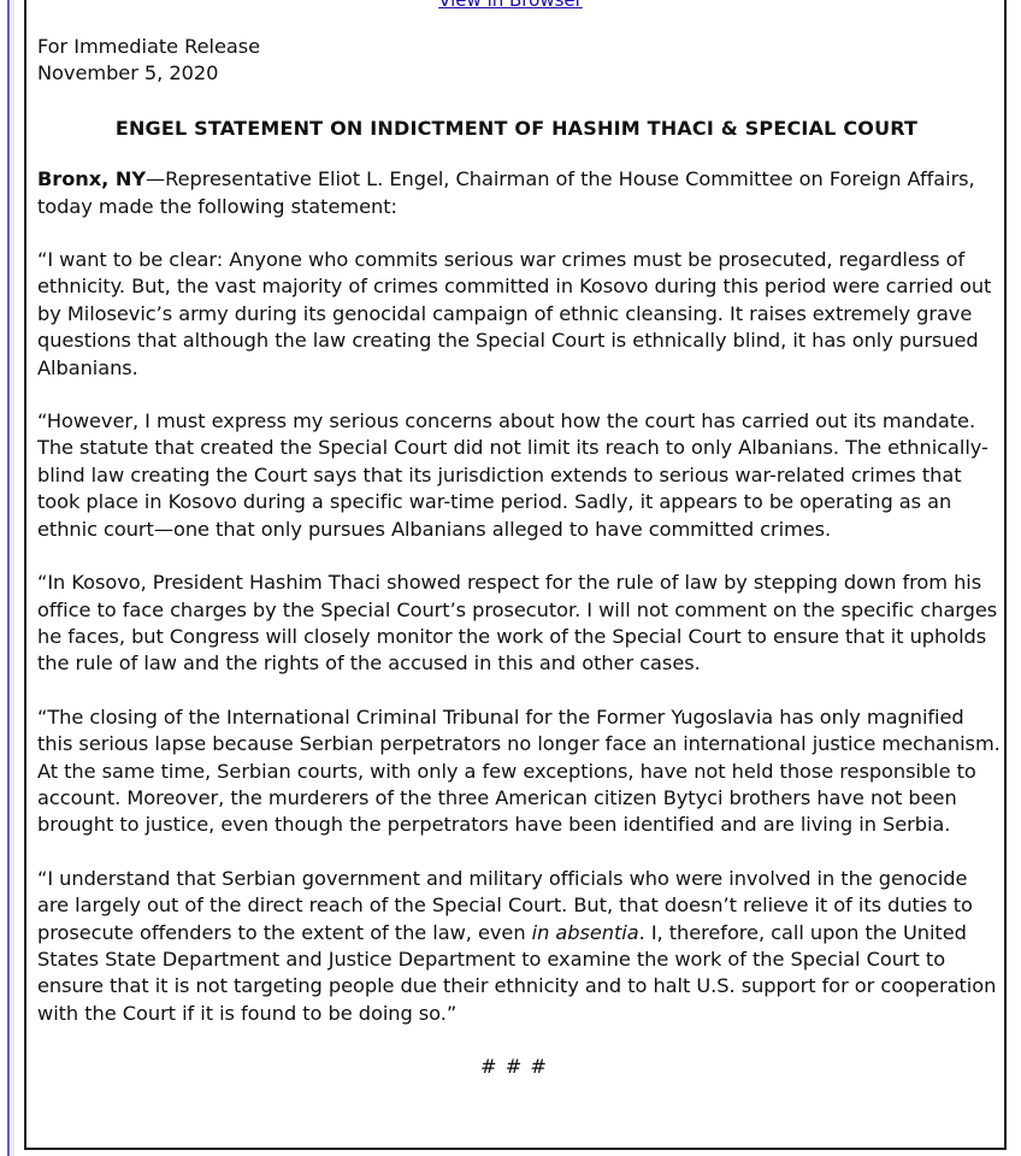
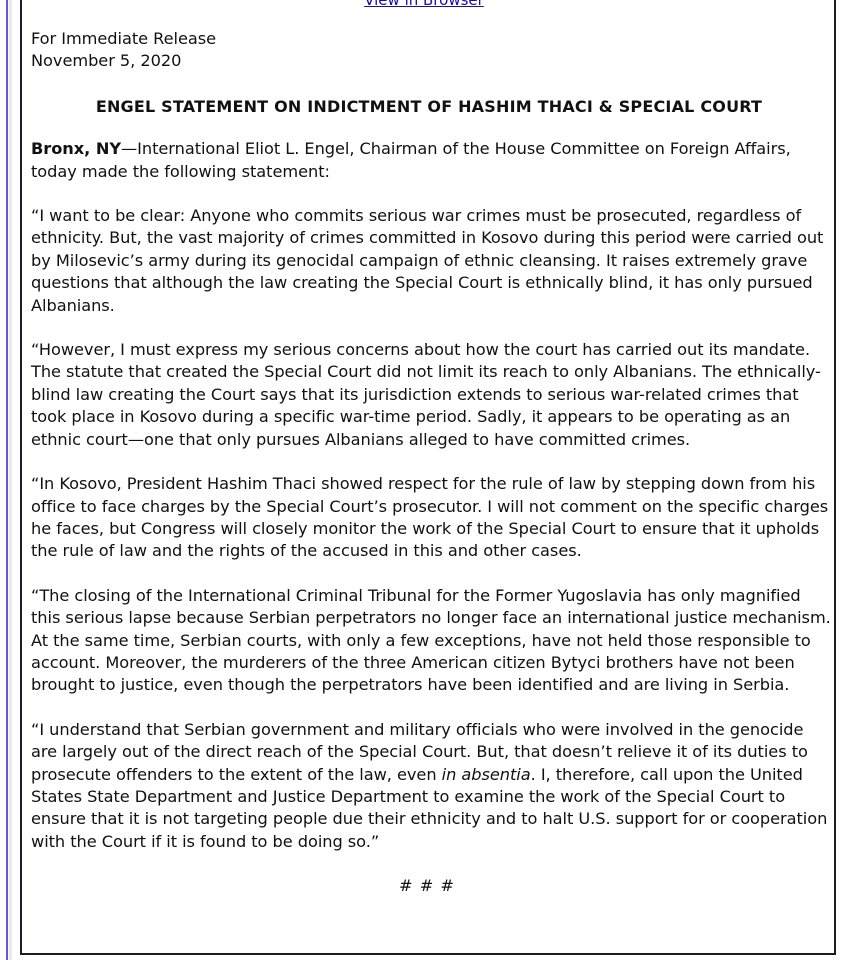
  View in Browser
  For Immediate Release
  November 5, 2020
  ENGEL STATEMENT ON INDICTMENT OF HASHIM THACI & SPECIAL COURT
- Bronx, NY—Representative Eliot L. Engel, Chairman of the House Committee on Foreign Affairs, today made the following statement:
+ Bronx, NY—International Eliot L. Engel, Chairman of the House Committee on Foreign Affairs, today made the following statement:
  “I want to be clear: Anyone who commits serious war crimes must be prosecuted, regardless of ethnicity. But, the vast majority of crimes committed in Kosovo during this period were carried out by Milosevic’s army during its genocidal campaign of ethnic cleansing. It raises extremely grave questions that although the law creating the Special Court is ethnically blind, it has only pursued Albanians.
  “However, I must express my serious concerns about how the court has carried out its mandate. The statute that created the Special Court did not limit its reach to only Albanians. The ethnically-blind law creating the Court says that its jurisdiction extends to serious war-related crimes that took place in Kosovo during a specific war-time period. Sadly, it appears to be operating as an ethnic court—one that only pursues Albanians alleged to have committed crimes.
  “In Kosovo, President Hashim Thaci showed respect for the rule of law by stepping down from his office to face charges by the Special Court’s prosecutor. I will not comment on the specific charges he faces, but Congress will closely monitor the work of the Special Court to ensure that it upholds the rule of law and the rights of the accused in this and other cases.
  “The closing of the International Criminal Tribunal for the Former Yugoslavia has only magnified this serious lapse because Serbian perpetrators no longer face an international justice mechanism. At the same time, Serbian courts, with only a few exceptions, have not held those responsible to account. Moreover, the murderers of the three American citizen Bytyci brothers have not been brought to justice, even though the perpetrators have been identified and are living in Serbia.
  “I understand that Serbian government and military officials who were involved in the genocide are largely out of the direct reach of the Special Court. But, that doesn’t relieve it of its duties to prosecute offenders to the extent of the law, even in absentia. I, therefore, call upon the United States State Department and Justice Department to examine the work of the Special Court to ensure that it is not targeting people due their ethnicity and to halt U.S. support for or cooperation with the Court if it is found to be doing so.”
  # # #
